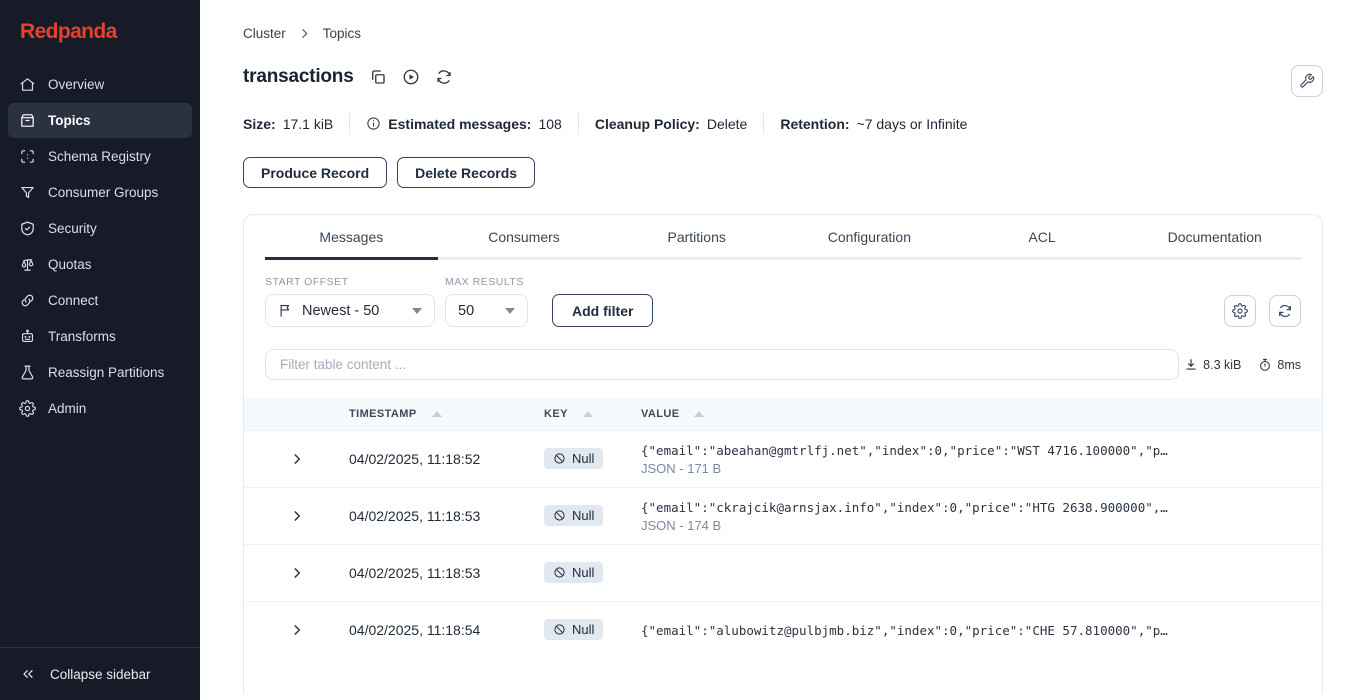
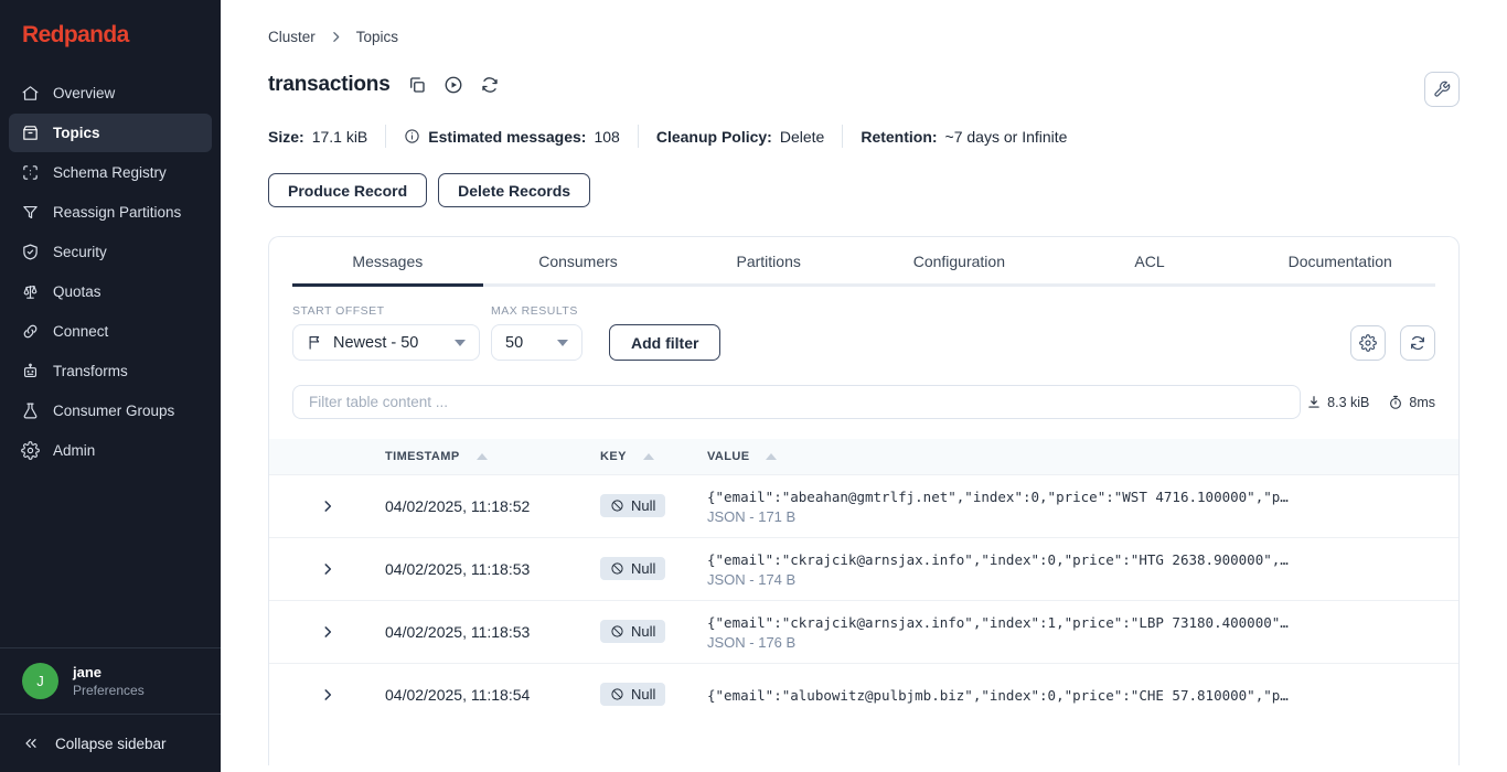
  Redpanda
  Overview
  Topics
  Schema Registry
- Consumer Groups
+ Reassign Partitions
  Security
  Quotas
  Connect
  Transforms
- Reassign Partitions
+ Consumer Groups
  Admin
+ J
+ jane
+ Preferences
  Collapse sidebar
  Cluster
  Topics
  transactions
  Size:
  17.1 kiB
  Estimated messages:
  108
  Cleanup Policy:
  Delete
  Retention:
  ~7 days or Infinite
  Produce Record
  Delete Records
  Messages
  Consumers
  Partitions
  Configuration
  ACL
  Documentation
  START OFFSET
  Newest - 50
  MAX RESULTS
  50
  Add filter
  Filter table content ...
  8.3 kiB
  8ms
  TIMESTAMP
  KEY
  VALUE
  04/02/2025, 11:18:52
  Null
  {"email":"abeahan@gmtrlfj.net","index":0,"price":"WST 4716.100000","p…
  JSON - 171 B
  04/02/2025, 11:18:53
  Null
  {"email":"ckrajcik@arnsjax.info","index":0,"price":"HTG 2638.900000",…
  JSON - 174 B
  04/02/2025, 11:18:53
  Null
+ {"email":"ckrajcik@arnsjax.info","index":1,"price":"LBP 73180.400000"…
+ JSON - 176 B
  04/02/2025, 11:18:54
  Null
  {"email":"alubowitz@pulbjmb.biz","index":0,"price":"CHE 57.810000","p…
